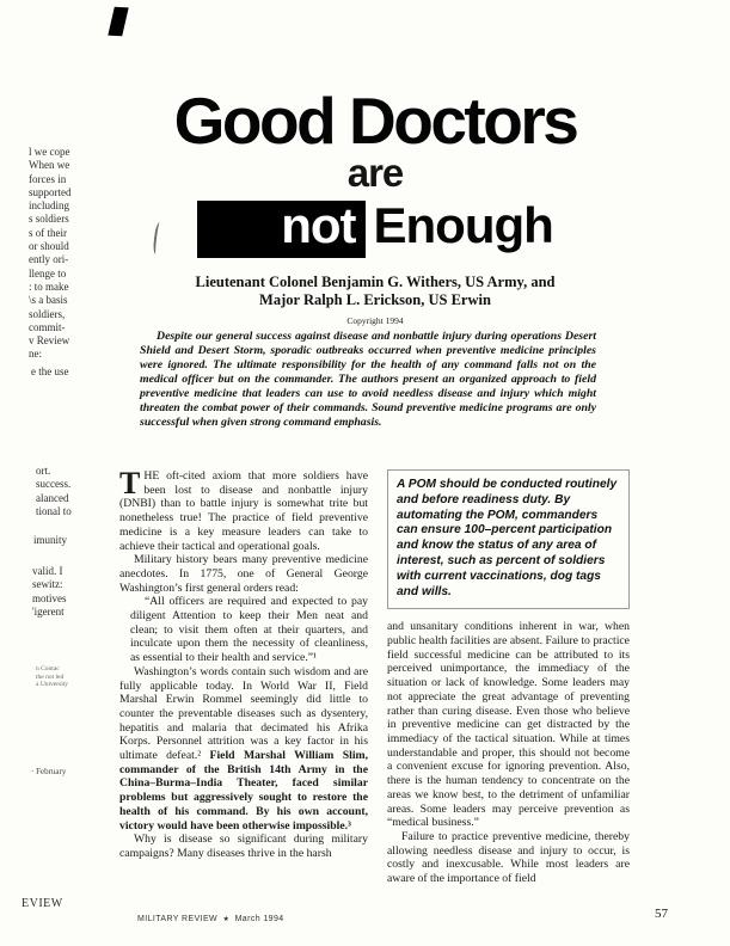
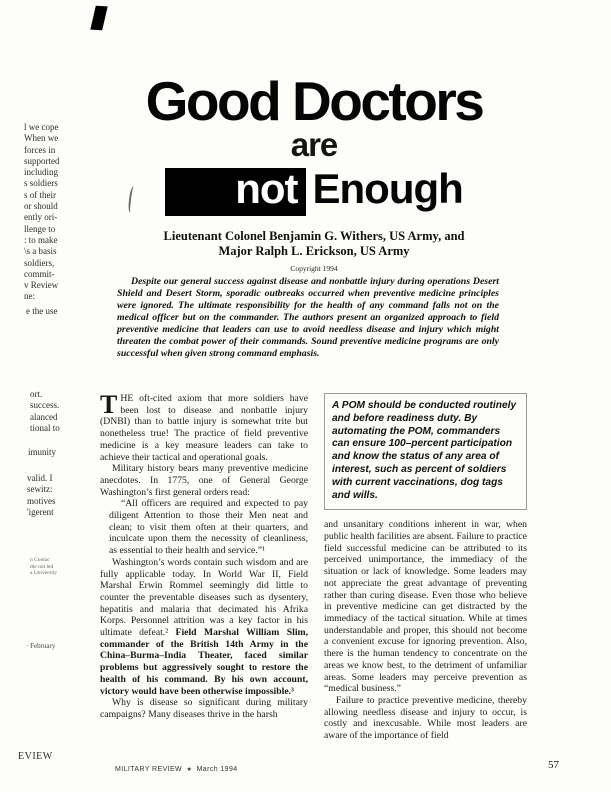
  l we cope
  When we
  forces in
  supported
  including
  s soldiers
  s of their
  or should
  ently ori-
  llenge to
  : to make
  \s a basis
  soldiers,
  commit-
  v Review
  ne:
  e the use
  ort.
  success.
  alanced
  tional to
  imunity
  valid. I
  sewitz:
  motives
  'igerent
  · February
  EVIEW
  Good Doctors
  are
  not
  Enough
  Lieutenant Colonel Benjamin G. Withers, US Army, and
- Major Ralph L. Erickson, US Erwin
+ Major Ralph L. Erickson, US Army
  Copyright 1994
  Despite our general success against disease and nonbattle injury during operations Desert Shield and Desert Storm, sporadic outbreaks occurred when preventive medicine principles were ignored. The ultimate responsibility for the health of any command falls not on the medical officer but on the commander. The authors present an organized approach to field preventive medicine that leaders can use to avoid needless disease and injury which might threaten the combat power of their commands. Sound preventive medicine programs are only successful when given strong command emphasis.
  T
  HE oft-cited axiom that more soldiers have been lost to disease and nonbattle injury (DNBI) than to battle injury is somewhat trite but nonetheless true! The practice of field preventive medicine is a key measure leaders can take to achieve their tactical and operational goals.
  Military history bears many preventive medicine anecdotes. In 1775, one of General George Washington’s first general orders read:
- “All officers are required and expected to pay diligent Attention to keep their Men neat and clean; to visit them often at their quarters, and inculcate upon them the necessity of cleanliness, as essential to their health and service.”¹
+ “All officers are required and expected to pay diligent Attention to those their Men neat and clean; to visit them often at their quarters, and inculcate upon them the necessity of cleanliness, as essential to their health and service.”¹
  Washington’s words contain such wisdom and are fully applicable today. In World War II, Field Marshal Erwin Rommel seemingly did little to counter the preventable diseases such as dysentery, hepatitis and malaria that decimated his Afrika Korps. Personnel attrition was a key factor in his ultimate defeat.² Field Marshal William Slim, commander of the British 14th Army in the China–Burma–India Theater, faced similar problems but aggressively sought to restore the health of his command. By his own account, victory would have been otherwise impossible.³
  Why is disease so significant during military campaigns? Many diseases thrive in the harsh
  A POM should be conducted routinely and before readiness duty. By automating the POM, commanders can ensure 100–percent participation and know the status of any area of interest, such as percent of soldiers with current vaccinations, dog tags and wills.
  and unsanitary conditions inherent in war, when public health facilities are absent. Failure to practice field successful medicine can be attributed to its perceived unimportance, the immediacy of the situation or lack of knowledge. Some leaders may not appreciate the great advantage of preventing rather than curing disease. Even those who believe in preventive medicine can get distracted by the immediacy of the tactical situation. While at times understandable and proper, this should not become a convenient excuse for ignoring prevention. Also, there is the human tendency to concentrate on the areas we know best, to the detriment of unfamiliar areas. Some leaders may perceive prevention as “medical business.”
  Failure to practice preventive medicine, thereby allowing needless disease and injury to occur, is costly and inexcusable. While most leaders are aware of the importance of field
  57
